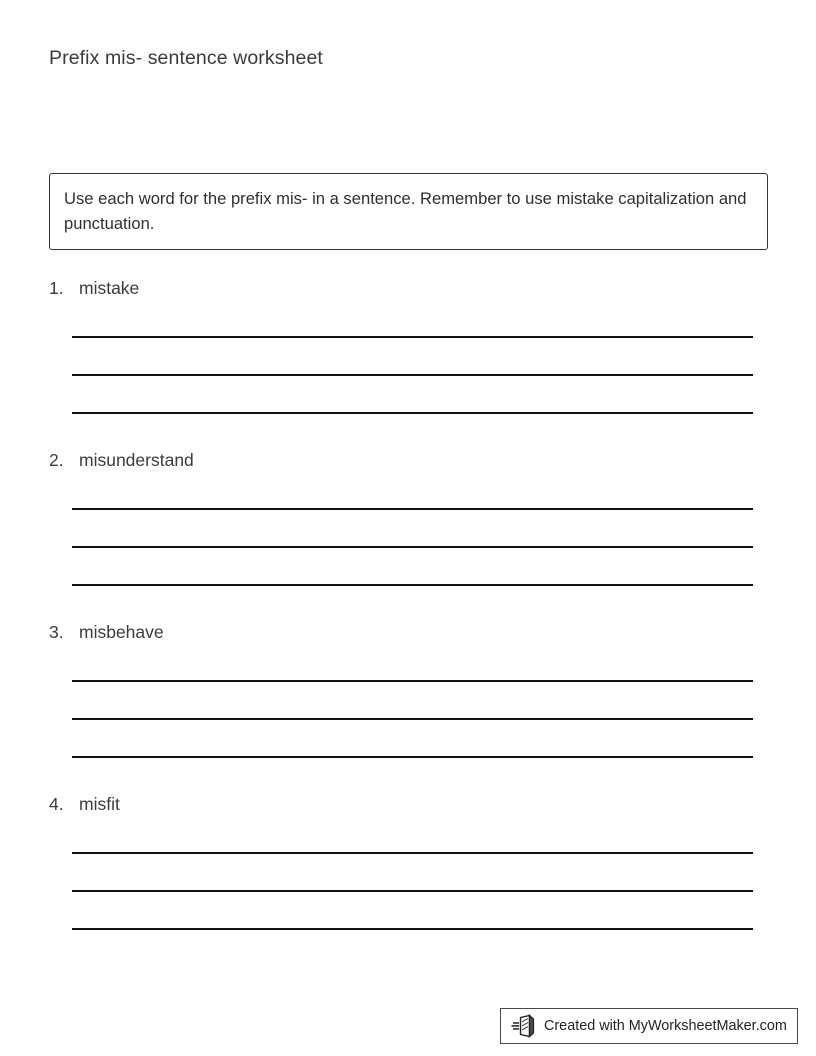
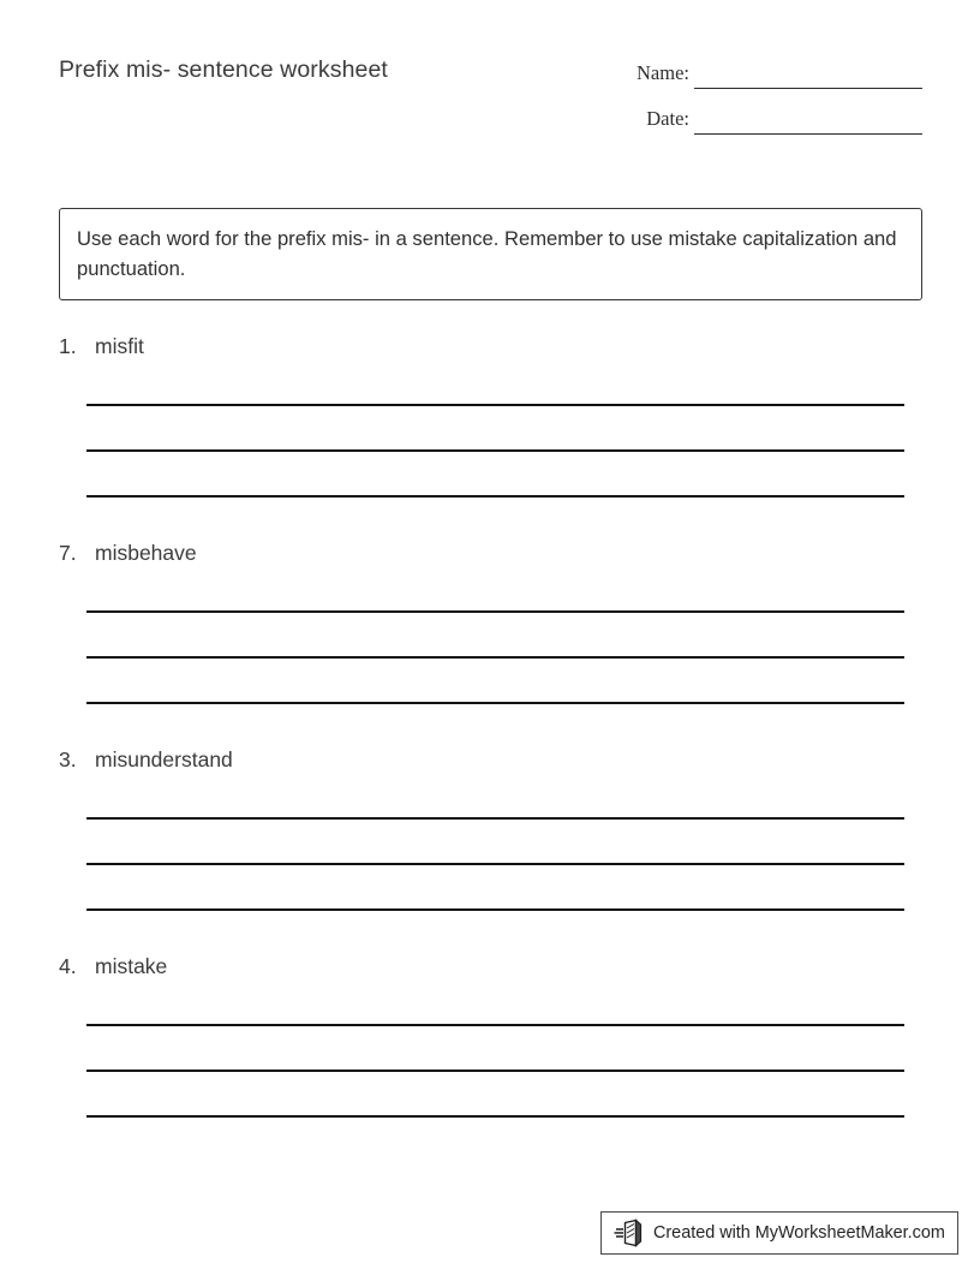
  Prefix mis- sentence worksheet
+ Name:
+ Date:
  Use each word for the prefix mis- in a sentence. Remember to use mistake capitalization and punctuation.
  1.
- mistake
+ misfit
- 2.
+ 7.
- misunderstand
+ misbehave
  3.
- misbehave
+ misunderstand
  4.
- misfit
+ mistake
  Created with MyWorksheetMaker.com
